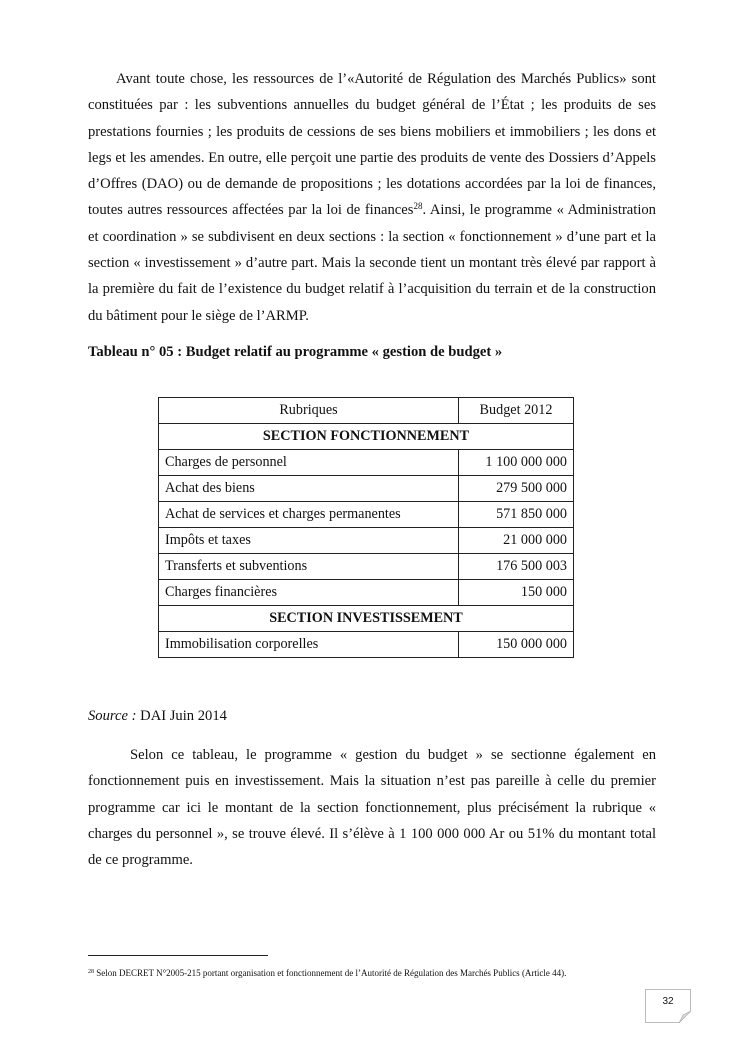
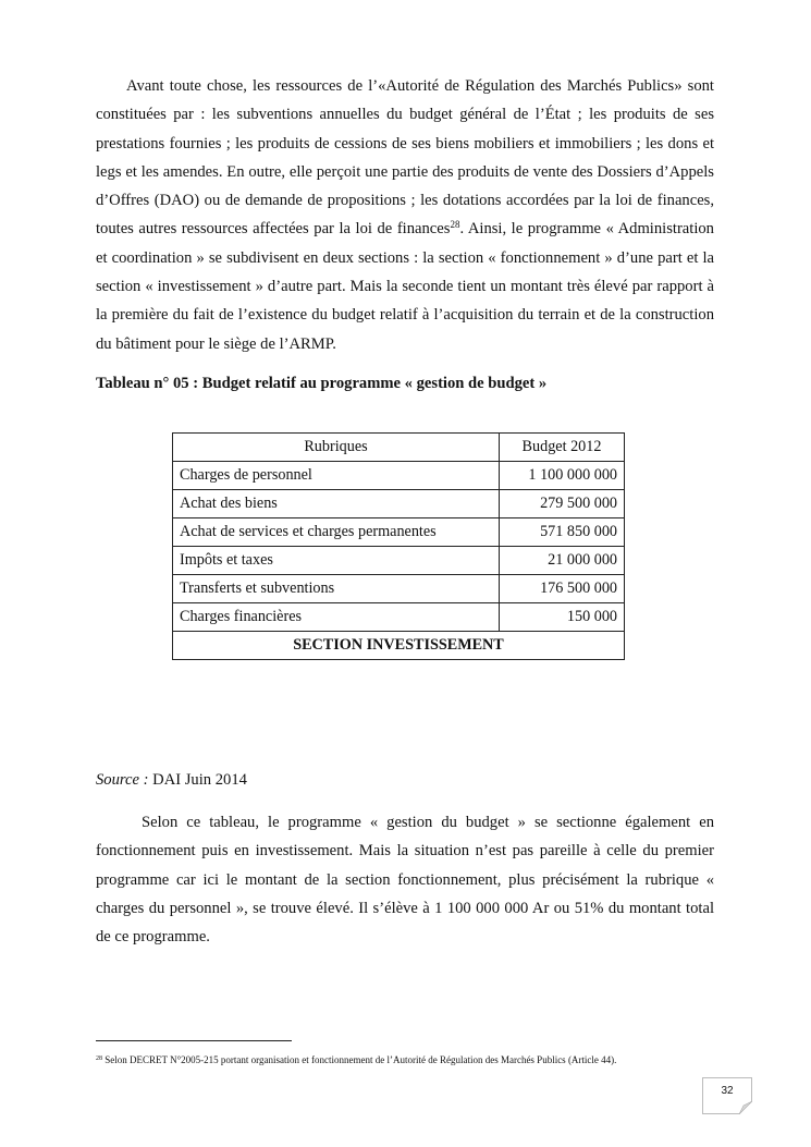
  Avant toute chose, les ressources de l’«Autorité de Régulation des Marchés Publics» sont constituées par : les subventions annuelles du budget général de l’État ; les produits de ses prestations fournies ; les produits de cessions de ses biens mobiliers et immobiliers ; les dons et legs et les amendes. En outre, elle perçoit une partie des produits de vente des Dossiers d’Appels d’Offres (DAO) ou de demande de propositions ; les dotations accordées par la loi de finances, toutes autres ressources affectées par la loi de finances28. Ainsi, le programme « Administration et coordination » se subdivisent en deux sections : la section « fonctionnement » d’une part et la section « investissement » d’autre part. Mais la seconde tient un montant très élevé par rapport à la première du fait de l’existence du budget relatif à l’acquisition du terrain et de la construction du bâtiment pour le siège de l’ARMP.
  Tableau n° 05 : Budget relatif au programme « gestion de budget »
  Rubriques	Budget 2012
- SECTION FONCTIONNEMENT
  Charges de personnel	1 100 000 000
  Achat des biens	279 500 000
  Achat de services et charges permanentes	571 850 000
  Impôts et taxes	21 000 000
- Transferts et subventions	176 500 003
+ Transferts et subventions	176 500 000
  Charges financières	150 000
  SECTION INVESTISSEMENT
- Immobilisation corporelles	150 000 000
  Source : DAI Juin 2014
  Selon ce tableau, le programme « gestion du budget » se sectionne également en fonctionnement puis en investissement. Mais la situation n’est pas pareille à celle du premier programme car ici le montant de la section fonctionnement, plus précisément la rubrique « charges du personnel », se trouve élevé. Il s’élève à 1 100 000 000 Ar ou 51% du montant total de ce programme.
  Selon DECRET N°2005-215 portant organisation et fonctionnement de l’Autorité de Régulation des Marchés Publics (Article 44).
  32
